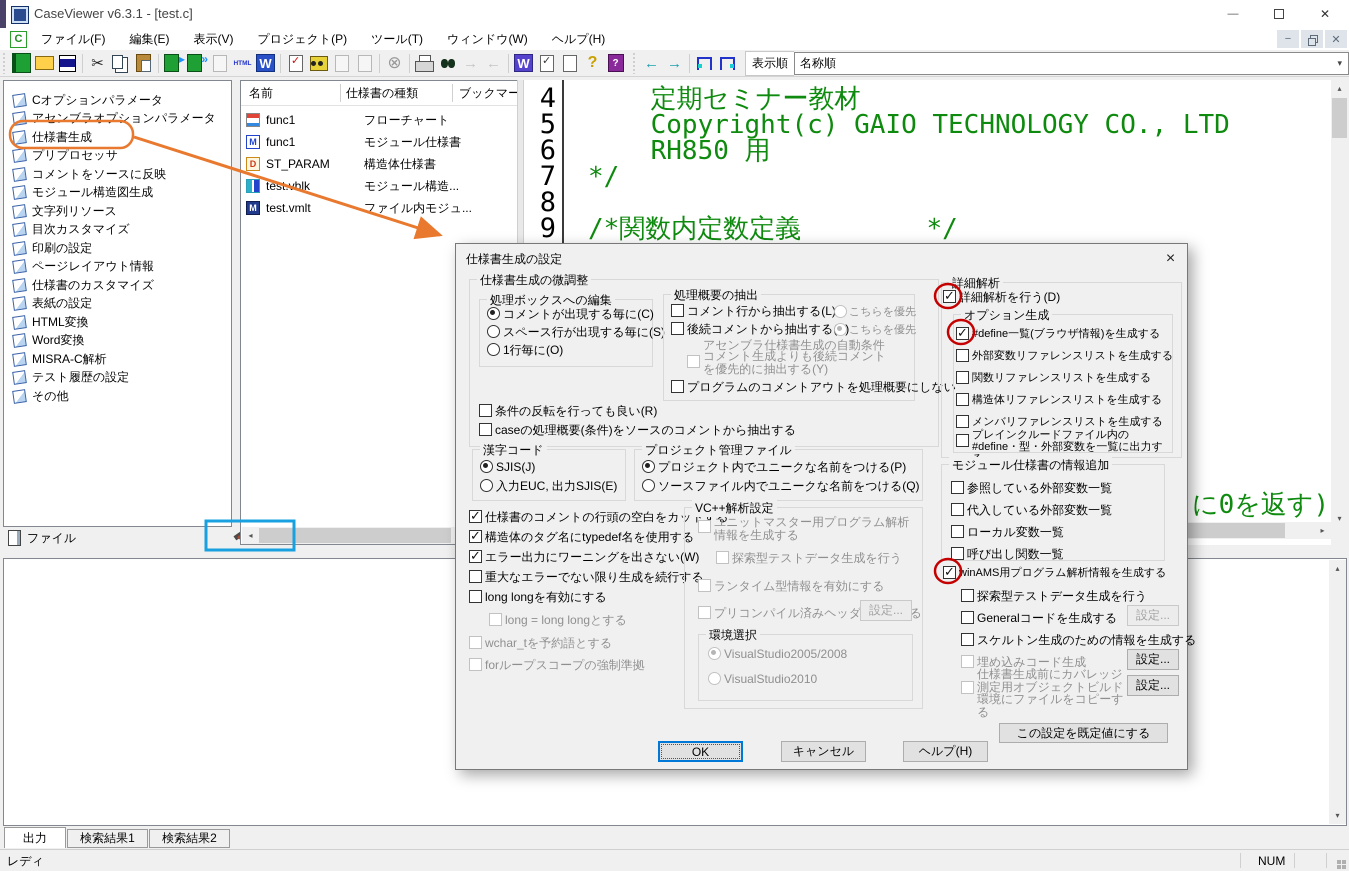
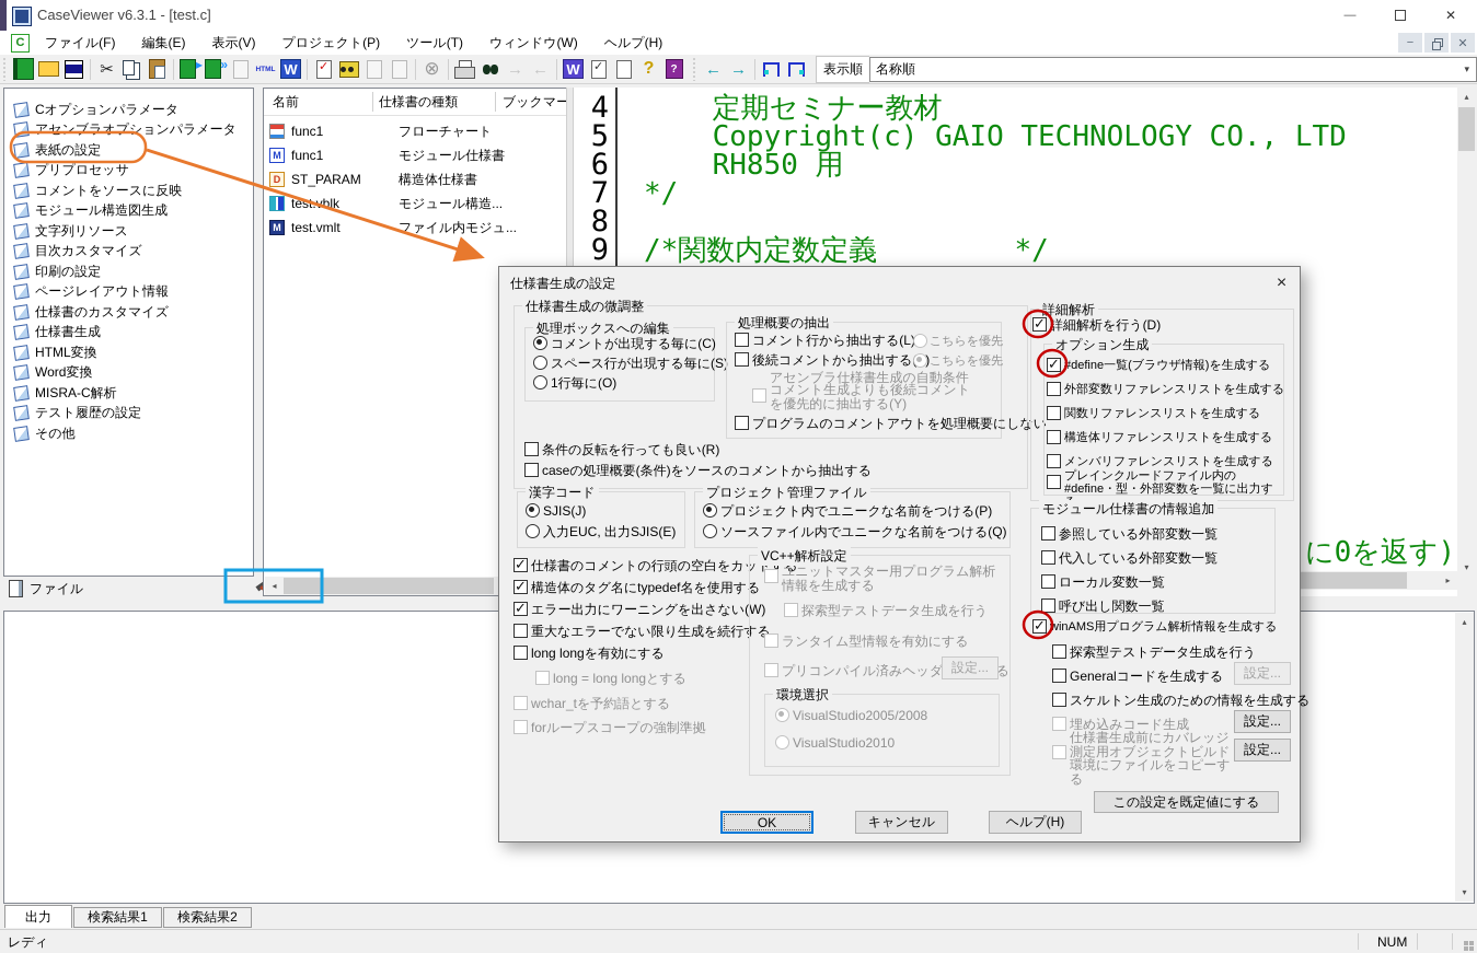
  CaseViewer v6.3.1 - [test.c]
  —
  ✕
  C
  ファイル(F)
  編集(E)
  表示(V)
  プロジェクト(P)
  ツール(T)
  ウィンドウ(W)
  ヘルプ(H)
  −
  ✕
  表示順
  名称順
  ▾
  Cオプションパラメータ
  アセンブラオプションパラメータ
- 仕様書生成
+ 表紙の設定
  プリプロセッサ
  コメントをソースに反映
  モジュール構造図生成
  文字列リソース
  目次カスタマイズ
  印刷の設定
  ページレイアウト情報
  仕様書のカスタマイズ
- 表紙の設定
+ 仕様書生成
  HTML変換
  Word変換
  MISRA-C解析
  テスト履歴の設定
  その他
  ファイル
  名前
  仕様書の種類
  ブックマー
  func1
  フローチャート
  M
  func1
  モジュール仕様書
  D
  ST_PARAM
  構造体仕様書
  モジュール構造...
  M
  test.vmlt
  ファイル内モジュ...
  ◂
  4
  定期セミナー教材
  5
  Copyright(c) GAIO TECHNOLOGY CO., LTD
  6
  RH850 用
  7
  */
  8
  9
  /*関数内定数定義 */
  に0を返す)
  ▸
  ▴
  ▾
  ▴
  ▾
  出力
  検索結果1
  検索結果2
  レディ
  NUM
  仕様書生成の設定
  ×
  仕様書生成の微調整
  処理ボックスへの編集
  コメントが出現する毎に(C)
  スペース行が出現する毎に(S)
  1行毎に(O)
  処理概要の抽出
  コメント行から抽出する(L
  こちらを優先
  後続コメントから抽出する)
  こちらを優先
  アセンブラ仕様書生成の自動条件
  コメント生成よりも後続コメントを優先的に抽出する(Y)
  プログラムのコメントアウトを処理概要にしない
  条件の反転を行っても良い(R)
  caseの処理概要(条件)をソースのコメントから抽出する
  漢字コード
  SJIS(J)
  入力EUC, 出力SJIS(E)
  プロジェクト管理ファイル
  プロジェクト内でユニークな名前をつける(P)
  ソースファイル内でユニークな名前をつける(Q)
  仕様書のコメントの行頭の空白をカットする
  構造体のタグ名にtypedef名を使用する
  エラー出力にワーニングを出さない(W)
  重大なエラーでない限り生成を続行する
  long longを有効にする
  long = long longとする
  wchar_tを予約語とする
  forループスコープの強制準拠
  VC++解析設定
  ユニットマスター用プログラム解析情報を生成する
  探索型テストデータ生成を行う
  ランタイム型情報を有効にする
  プリコンパイル済みヘッダる
  設定...
  環境選択
  VisualStudio2005/2008
  VisualStudio2010
  詳細解析
  詳細解析を行う(D)
  オプション生成
  define一覧(ブラウザ情報)を生成する
  外部変数リファレンスリストを生成する
  関数リファレンスリストを生成する
  構造体リファレンスリストを生成する
  メンバリファレンスリストを生成する
  プレインクルードファイル内の#define・型・外部変数を一覧に出力す
  モジュール仕様書の情報追加
  参照している外部変数一覧
  代入している外部変数一覧
  ローカル変数一覧
  呼び出し関数一覧
  winAMS用プログラム解析情報を生成する
  探索型テストデータ生成を行う
  Generalコードを生成する
  設定...
  スケルトン生成のための情報を生成する
  埋め込みコード生成
  設定...
  仕様書生成前にカバレッジ測定用オブジェクトビルド環境にファイルをコピーする
  設定...
  この設定を既定値にする
  OK
  キャンセル
  ヘルプ(H)
